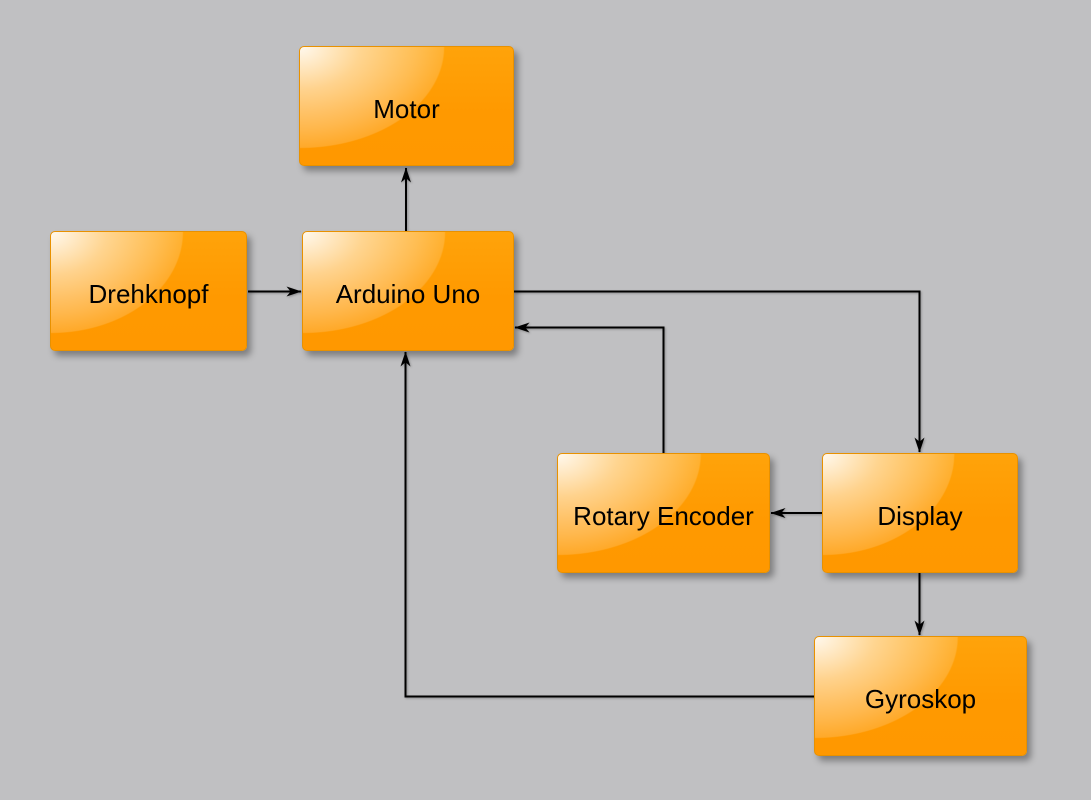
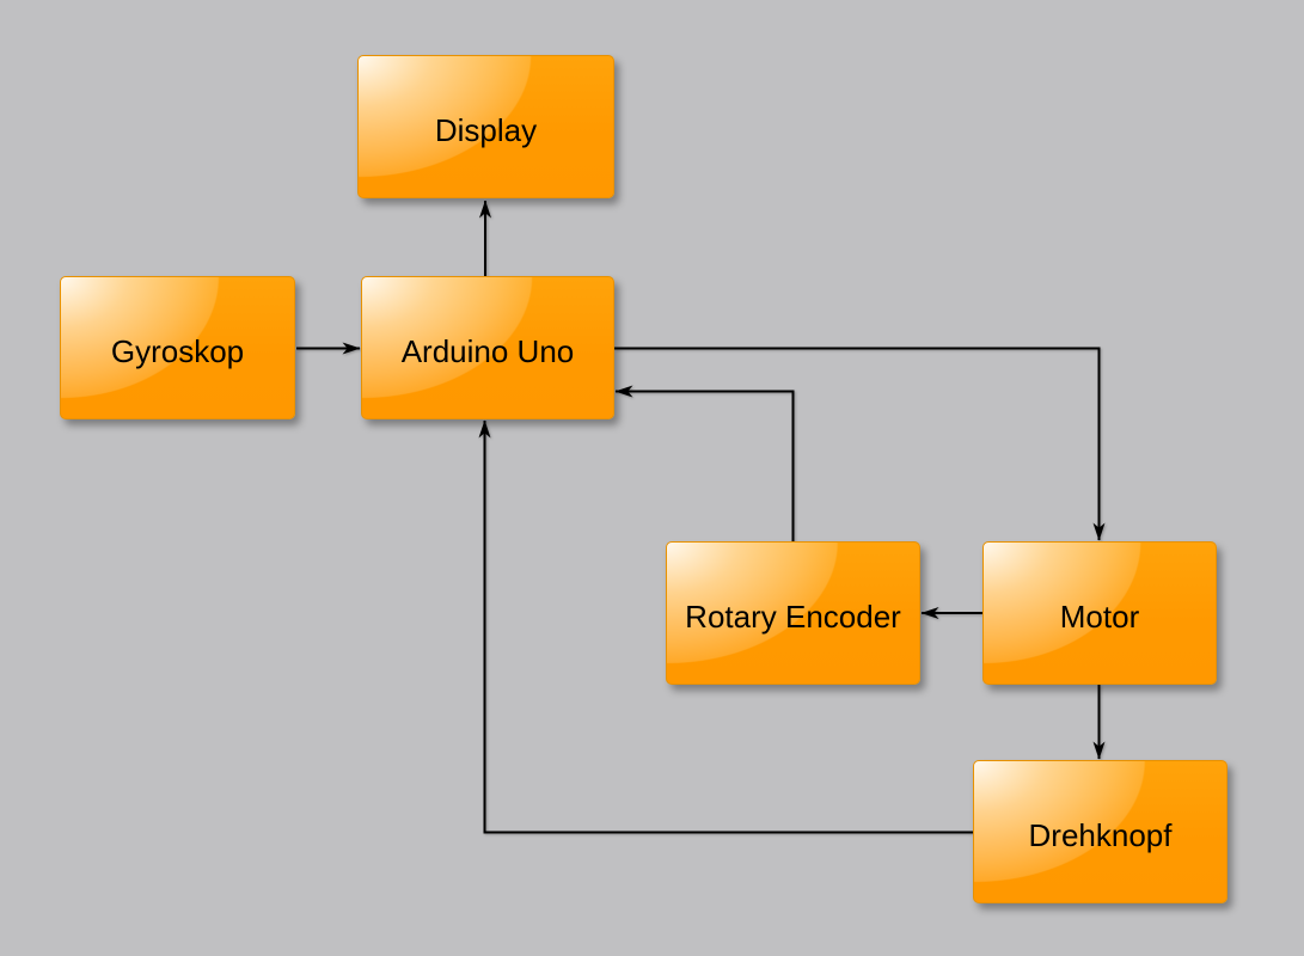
- Motor
+ Display
- Drehknopf
+ Gyroskop
  Arduino Uno
  Rotary Encoder
- Display
+ Motor
- Gyroskop
+ Drehknopf
